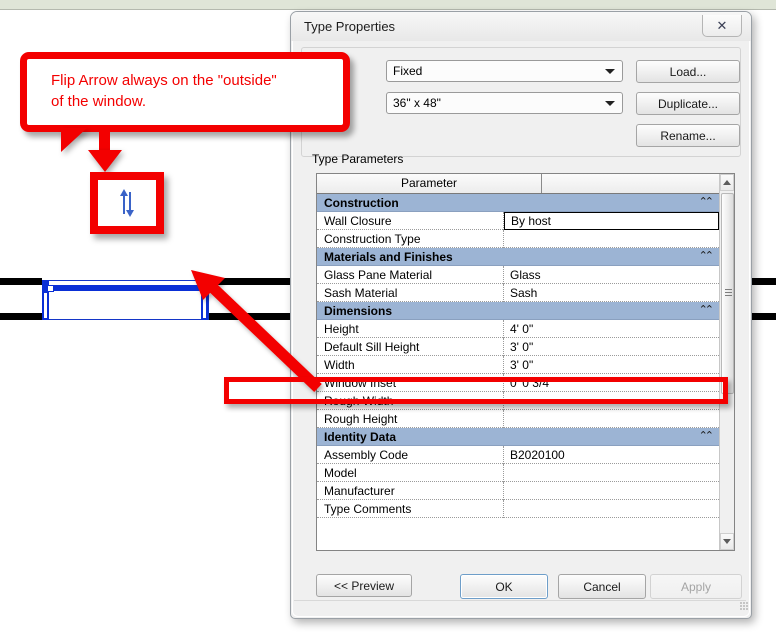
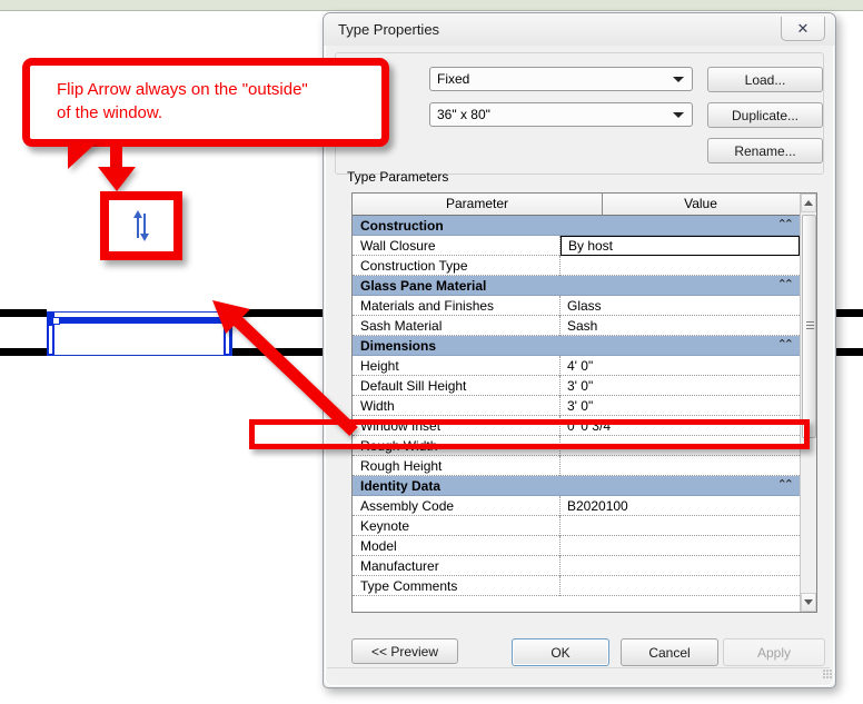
  Type Properties
  ✕
  Fixed
- 36" x 48"
+ 36" x 80"
  Load...
  Duplicate...
  Rename...
  Type Parameters
  Parameter
+ Value
  Construction
  ⌃⌃
  Wall Closure
  By host
  Construction Type
- Materials and Finishes
+ Glass Pane Material
  ⌃⌃
- Glass Pane Material
+ Materials and Finishes
  Glass
  Sash Material
  Sash
  Dimensions
  ⌃⌃
  Height
  4' 0"
  Default Sill Height
  3' 0"
  Width
  3' 0"
  Window Inset
  0' 0 3/4"
  Rough Width
  Rough Height
  Identity Data
  ⌃⌃
  Assembly Code
  B2020100
+ Keynote
  Model
  Manufacturer
  Type Comments
  << Preview
  OK
  Cancel
  Apply
  Flip Arrow always on the "outside"
  of the window.
